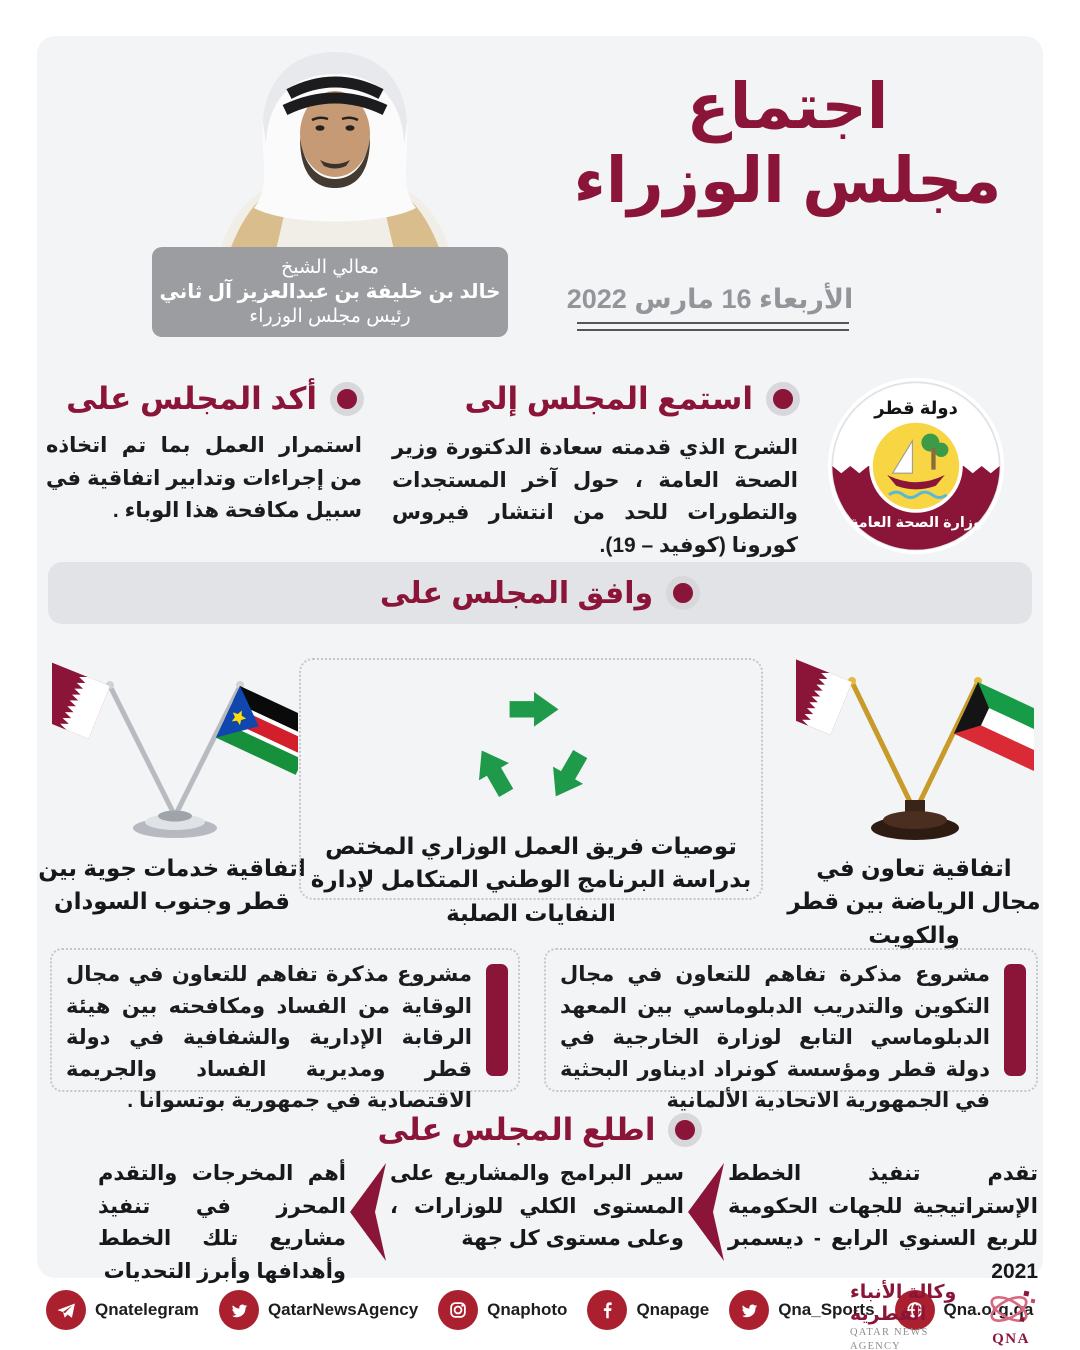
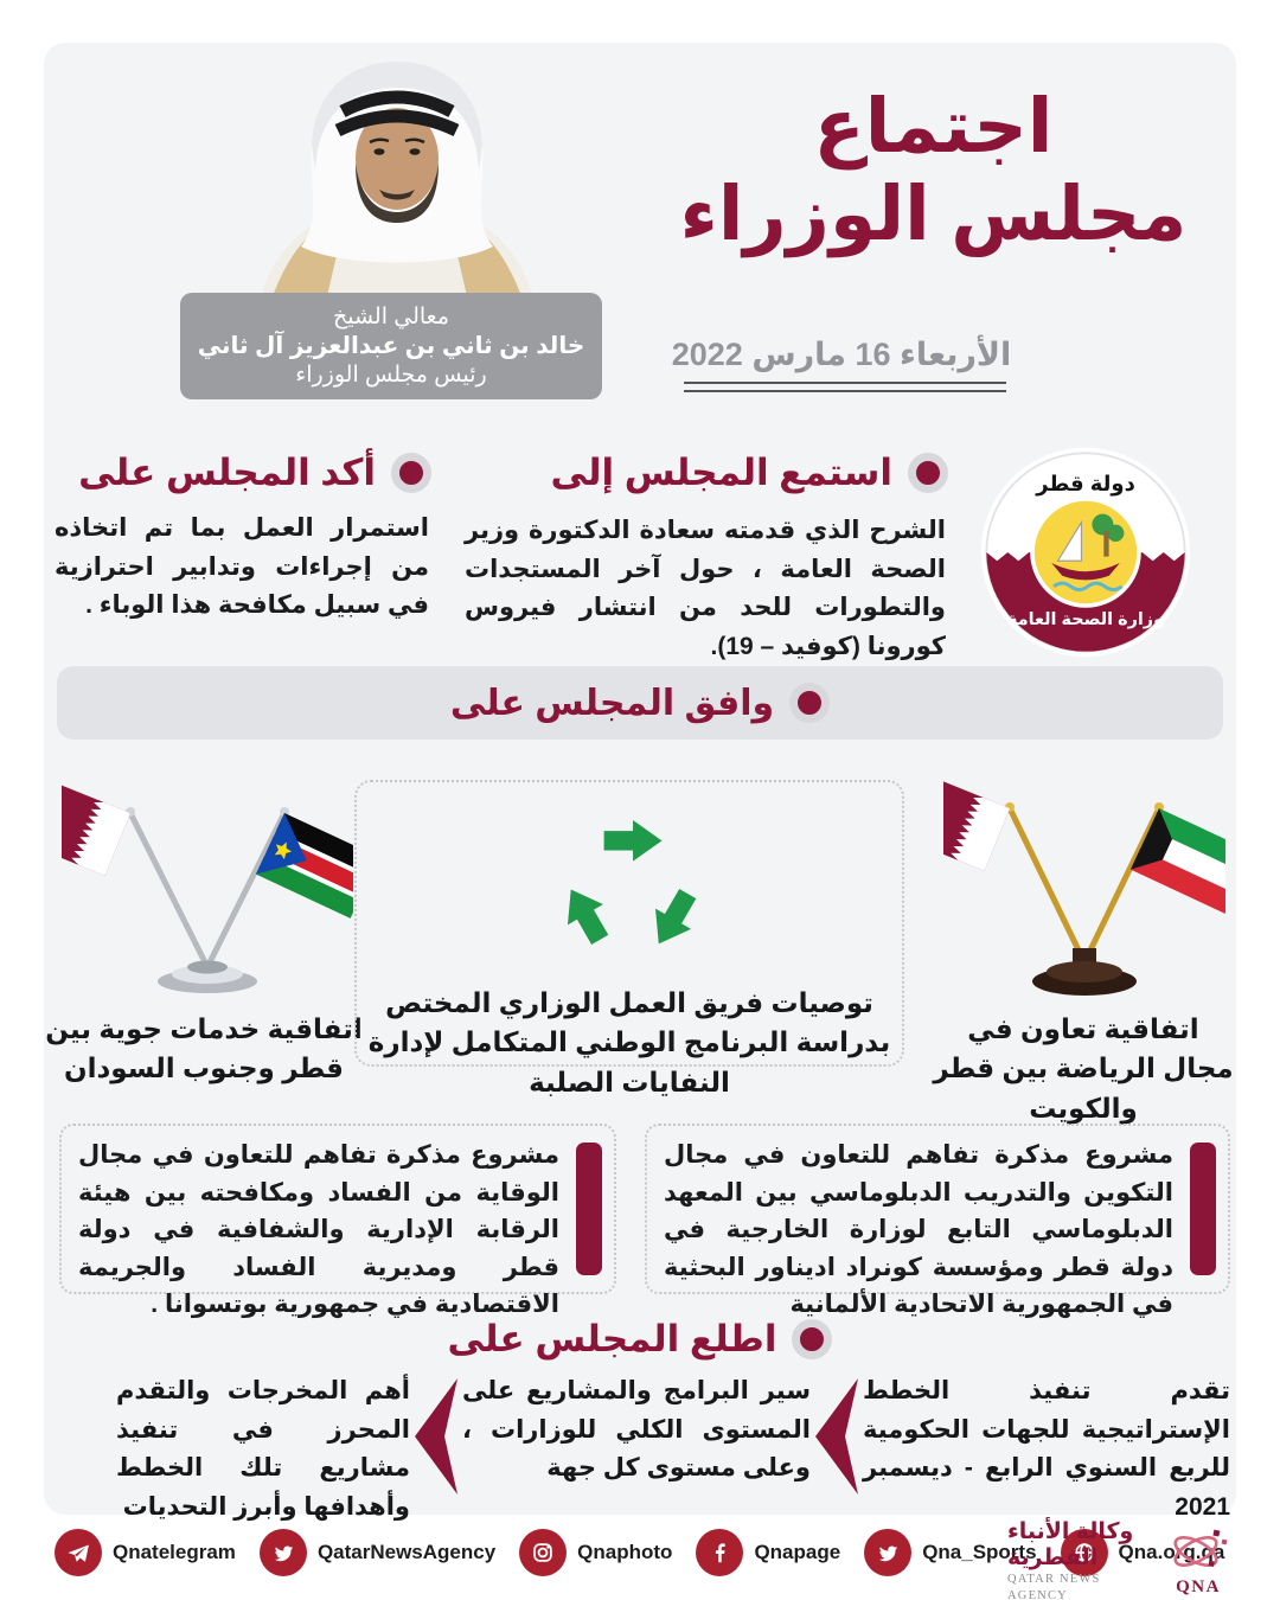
  معالي الشيخ
- خالد بن خليفة بن عبدالعزيز آل ثاني
+ خالد بن ثاني بن عبدالعزيز آل ثاني
  رئيس مجلس الوزراء
  اجتماع
  مجلس الوزراء
  الأربعاء 16 مارس 2022
  استمع المجلس إلى
  الشرح الذي قدمته سعادة الدكتورة وزير الصحة العامة ، حول آخر المستجدات والتطورات للحد من انتشار فيروس كورونا (كوفيد – 19).
  أكد المجلس على
- استمرار العمل بما تم اتخاذه من إجراءات وتدابير اتفاقية في سبيل مكافحة هذا الوباء .
+ استمرار العمل بما تم اتخاذه من إجراءات وتدابير احترازية في سبيل مكافحة هذا الوباء .
  دولة قطر
  وزارة الصحة العامة
  وافق المجلس على
  اتفاقية خدمات جوية بين قطر وجنوب السودان
  توصيات فريق العمل الوزاري المختص بدراسة البرنامج الوطني المتكامل لإدارة النفايات الصلبة
  اتفاقية تعاون في مجال الرياضة بين قطر والكويت
  مشروع مذكرة تفاهم للتعاون في مجال الوقاية من الفساد ومكافحته بين هيئة الرقابة الإدارية والشفافية في دولة قطر ومديرية الفساد والجريمة الاقتصادية في جمهورية بوتسوانا .
  مشروع مذكرة تفاهم للتعاون في مجال التكوين والتدريب الدبلوماسي بين المعهد الدبلوماسي التابع لوزارة الخارجية في دولة قطر ومؤسسة كونراد اديناور البحثية في الجمهورية الاتحادية الألمانية
  اطلع المجلس على
  تقدم تنفيذ الخطط الإستراتيجية للجهات الحكومية للربع السنوي الرابع - ديسمبر 2021
  سير البرامج والمشاريع على المستوى الكلي للوزارات ، وعلى مستوى كل جهة
  أهم المخرجات والتقدم المحرز في تنفيذ مشاريع تلك الخطط وأهدافها وأبرز التحديات
  Qnatelegram
  QatarNewsAgency
  Qnaphoto
  Qnapage
  Qna_Sports
  Qna.og.qa
  وكالة الأنباء القطرية
  QATAR NEWS AGENCY
  QNA
